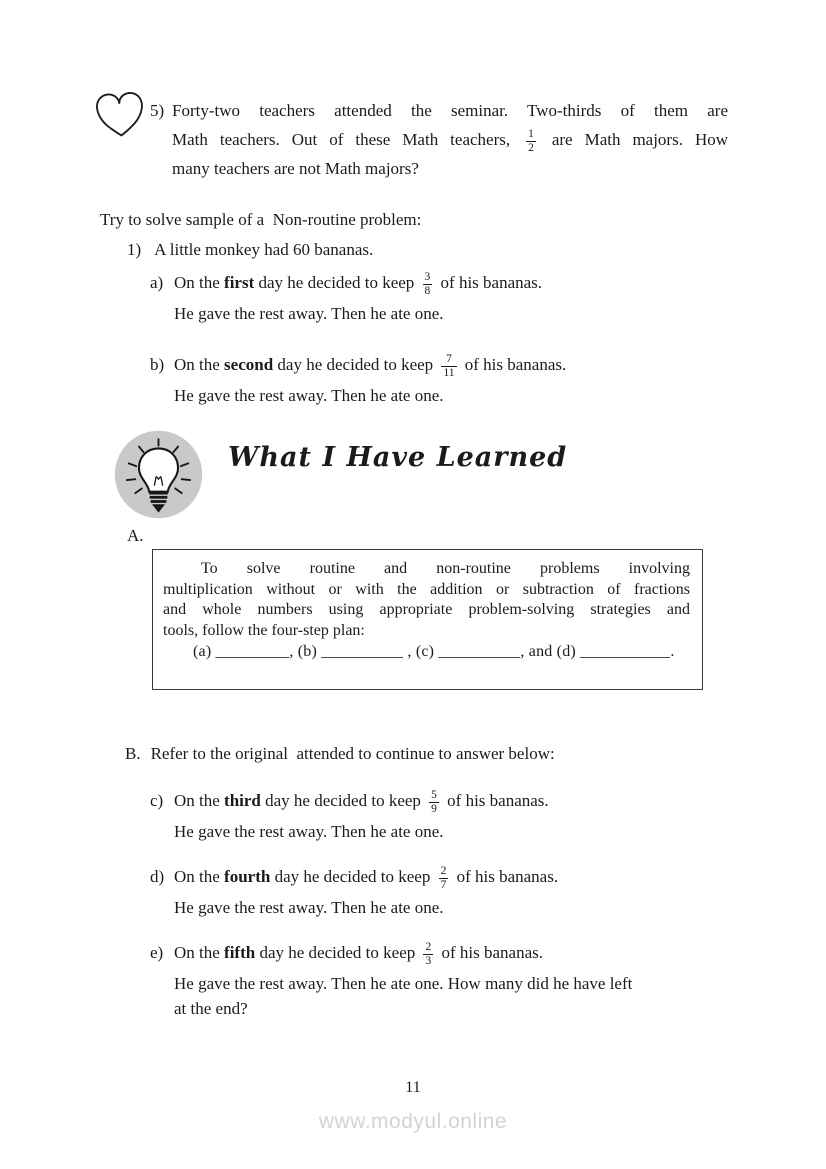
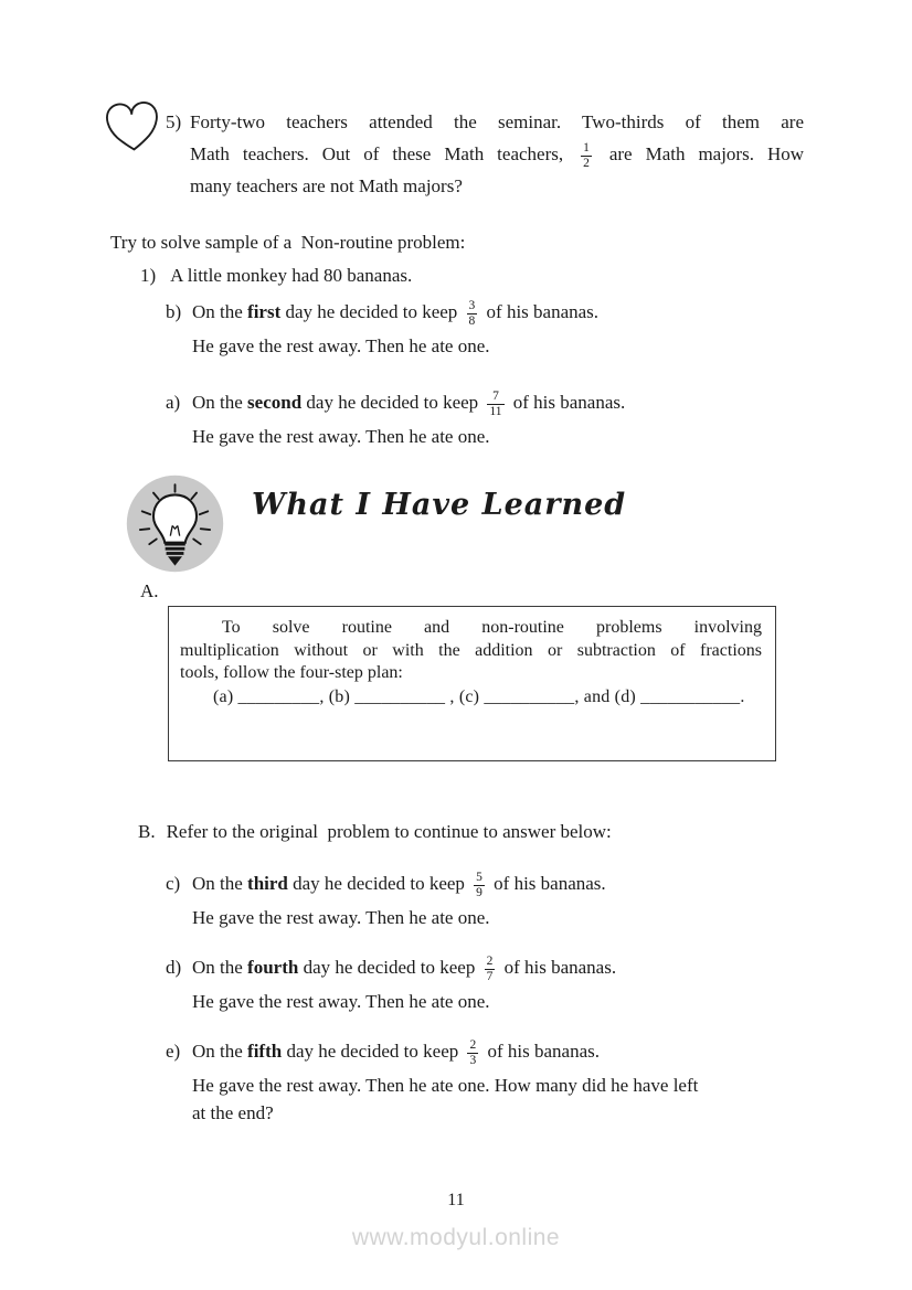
  5)
  Forty-two teachers attended the seminar. Two-thirds of them are
  Math teachers. Out of these Math teachers,
  1
  2
  are Math majors. How
  many teachers are not Math majors?
  Try to solve sample of a Non-routine problem:
  1)
- A little monkey had 60 bananas.
+ A little monkey had 80 bananas.
- a)
+ b)
  On the first day he decided to keep
  3
  8
  of his bananas.
  He gave the rest away. Then he ate one.
- b)
+ a)
  On the second day he decided to keep
  7
  11
  of his bananas.
  He gave the rest away. Then he ate one.
  What I Have Learned
  A.
  To solve routine and non-routine problems involving
  multiplication without or with the addition or subtraction of fractions
- and whole numbers using appropriate problem-solving strategies and
  tools, follow the four-step plan:
  (a) _________, (b) __________ , (c) __________, and (d) ___________.
  B.
- Refer to the original attended to continue to answer below:
+ Refer to the original problem to continue to answer below:
  c)
  On the third day he decided to keep
  5
  9
  of his bananas.
  He gave the rest away. Then he ate one.
  d)
  On the fourth day he decided to keep
  2
  7
  of his bananas.
  He gave the rest away. Then he ate one.
  e)
  On the fifth day he decided to keep
  2
  3
  of his bananas.
  He gave the rest away. Then he ate one. How many did he have left
  at the end?
  11
  www.modyul.online
